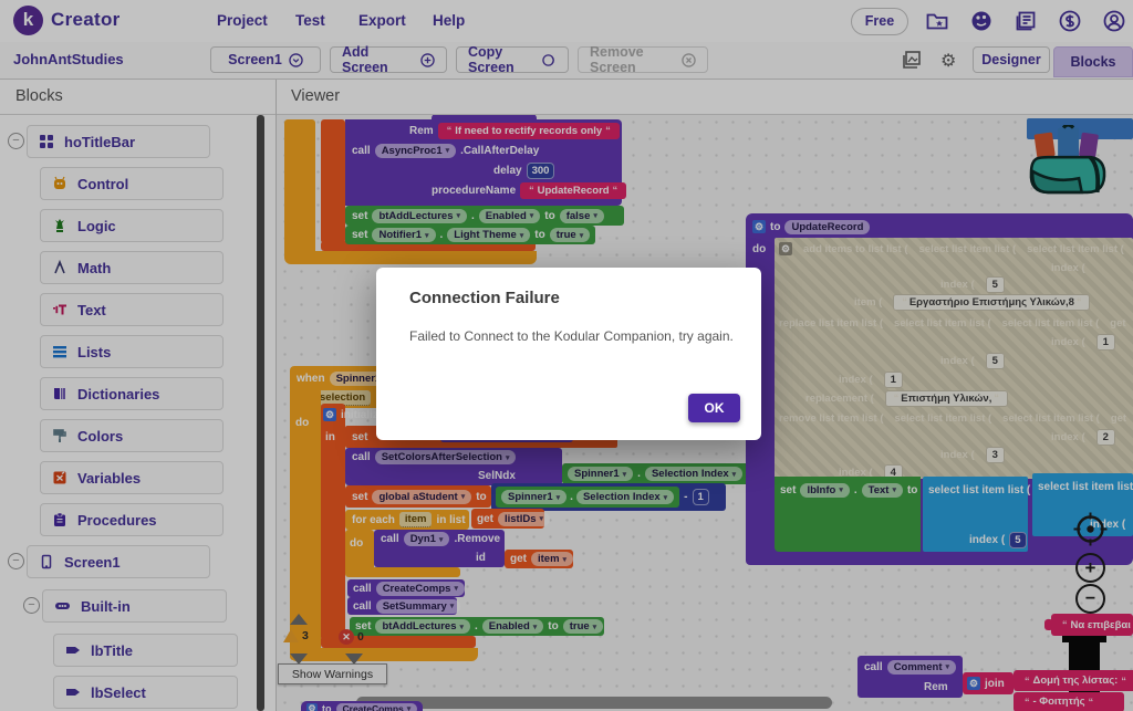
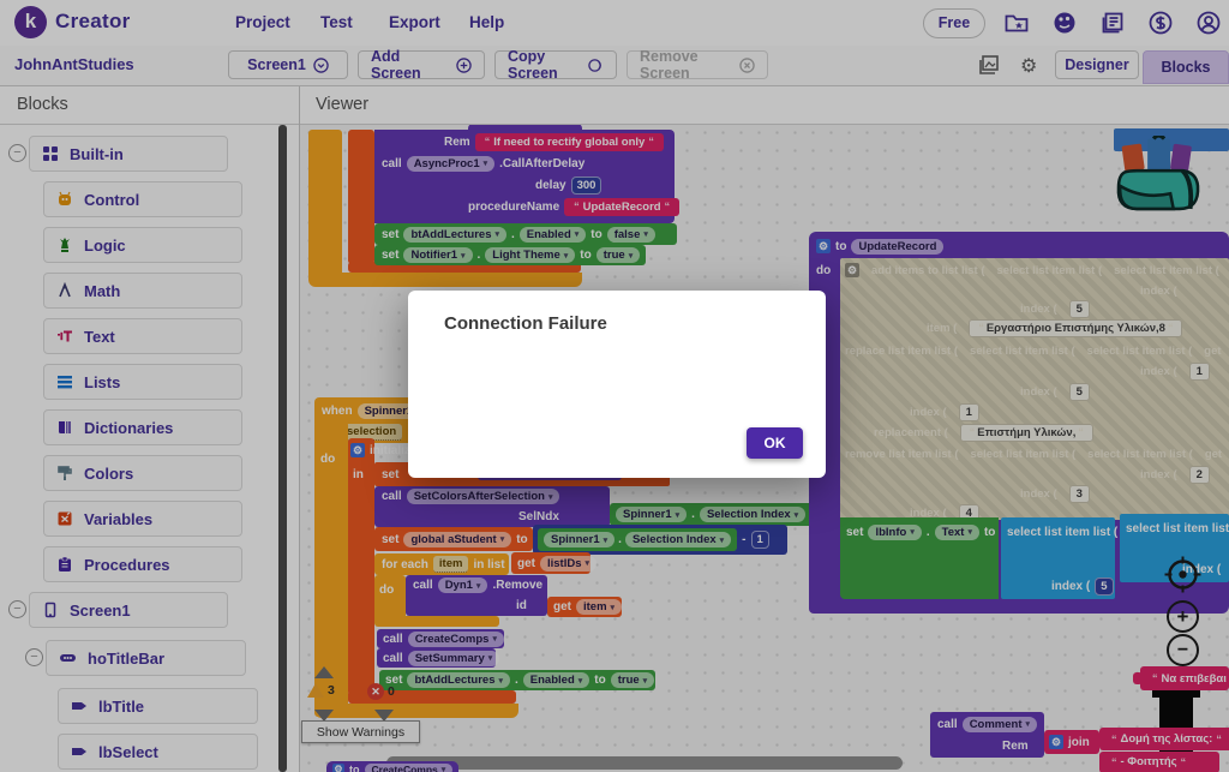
  k
  Creator
  Project
  Test
  Export
  Help
  Free
  JohnAntStudies
  Screen1
  Add Screen
  Copy Screen
  Remove Screen
  ⚙
  Designer
  Blocks
  Blocks
  −
- hoTitleBar
+ Built-in
  Control
  Logic
  Math
  Text
  Lists
  Dictionaries
  Colors
  Variables
  Procedures
  −
  Screen1
  −
- Built-in
+ hoTitleBar
  lbTitle
  lbSelect
  Viewer
  Rem
- If need to rectify records only
+ If need to rectify global only
  call
  AsyncProc1
  .CallAfterDelay
  delay
  300
  procedureName
  UpdateRecord
  set
  btAddLectures
  .
  Enabled
  to
  false
  set
  Notifier1
  .
  Light Theme
  to
  true
  when
  Spinner
  selection
  do
  in
  set
  call
  SetColorsAfterSelection
  SelNdx
  Spinner1
  .
  Selection Index
  set
  global aStudent
  to
  Spinner1
  .
  Selection Index
  -
  1
  for each
  item
  in list
  get
  listIDs
  do
  call
  Dyn1
  .Remove
  id
  get
  item
  call
  CreateComps
  call
  SetSummary
  set
  btAddLectures
  .
  Enabled
  to
  true
  3
  ✕
  0
  Show Warnings
  to
  UpdateRecord
  do
  add items to list list (
  select list item list (
  select list item list (
  index (
  index (
  5
  item (
  Εργαστήριο Επιστήμης Υλικών,8
  replace list item list (
  select list item list (
  select list item list (
  get
  index (
  1
  index (
  5
  index (
  1
  replacement (
  Επιστήμη Υλικών,
  remove list item list (
  select list item list (
  select list item list (
  get
  index (
  2
  index (
  3
  index (
  4
  set
  lbInfo
  .
  Text
  to
  select list item list (
  index (
  5
  select list item list
  index (
  Να επιβεβαι
  call
  Comment
  Rem
  join
  Δομή της λίστας:
  - Φοιτητής
  to
  CreateComps
  Connection Failure
- Failed to Connect to the Kodular Companion, try again.
  OK
